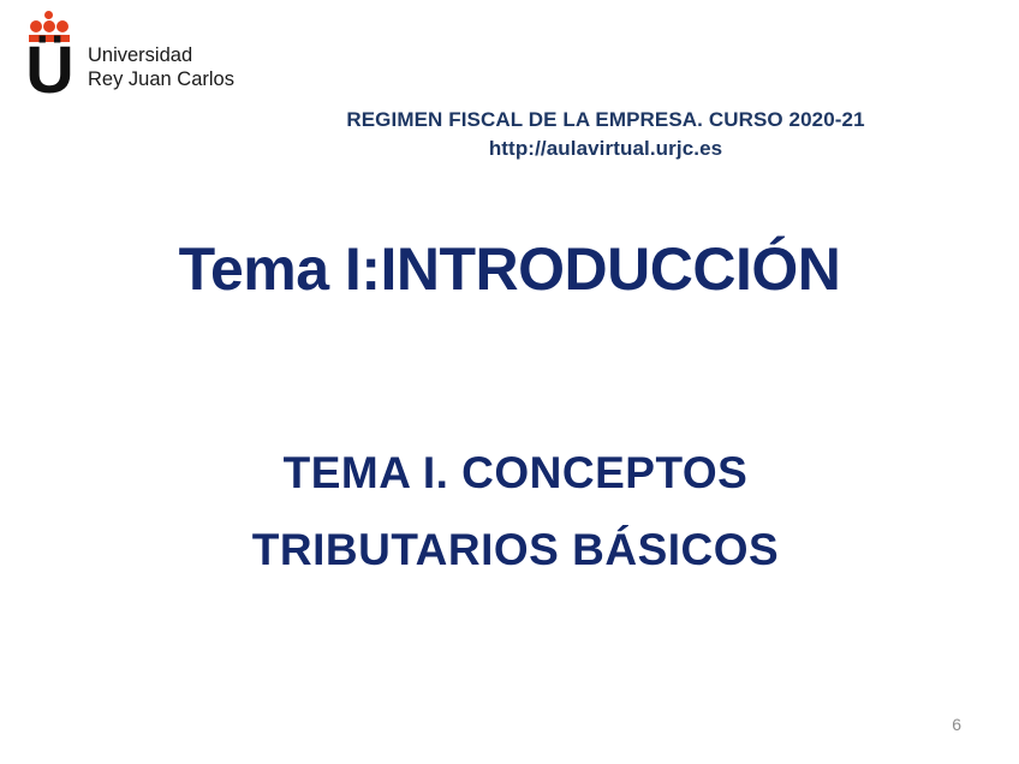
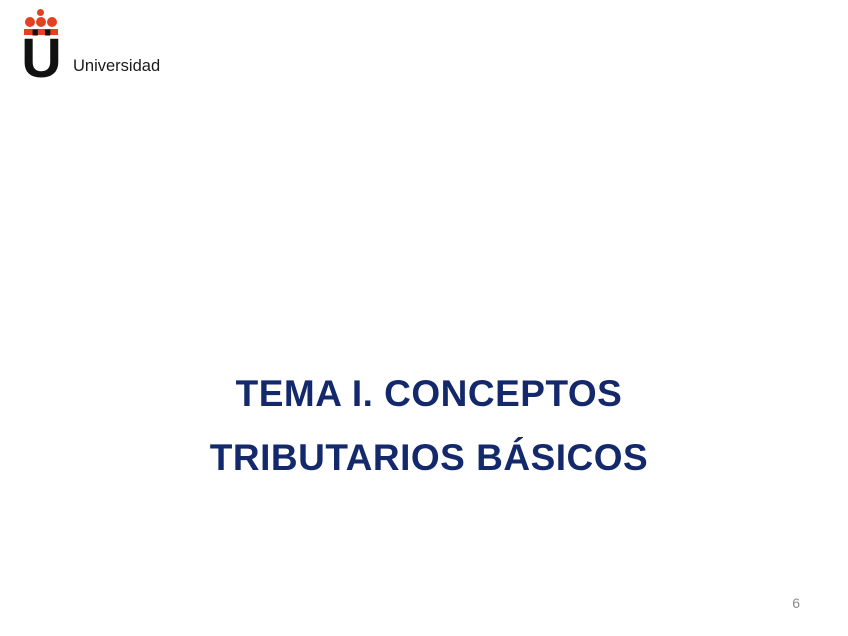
  Ü
  Universidad
- Rey Juan Carlos
- REGIMEN FISCAL DE LA EMPRESA. CURSO 2020-21
- http://aulavirtual.urjc.es
- Tema I:INTRODUCCIÓN
  TEMA I. CONCEPTOS
  TRIBUTARIOS BÁSICOS
  6
